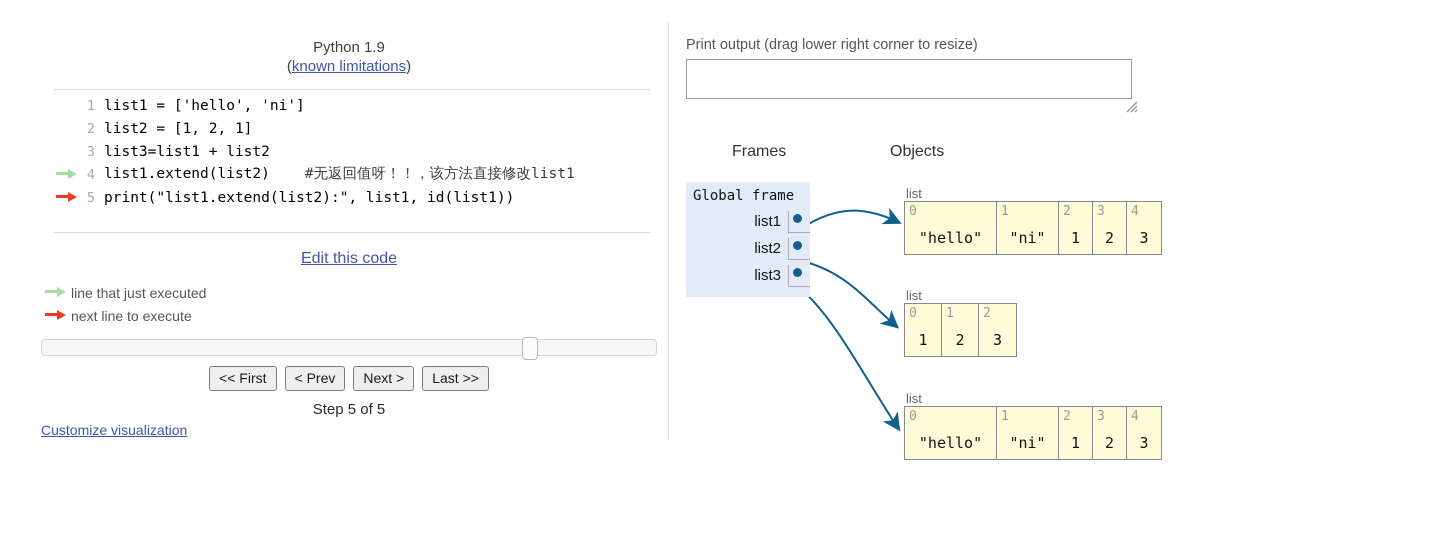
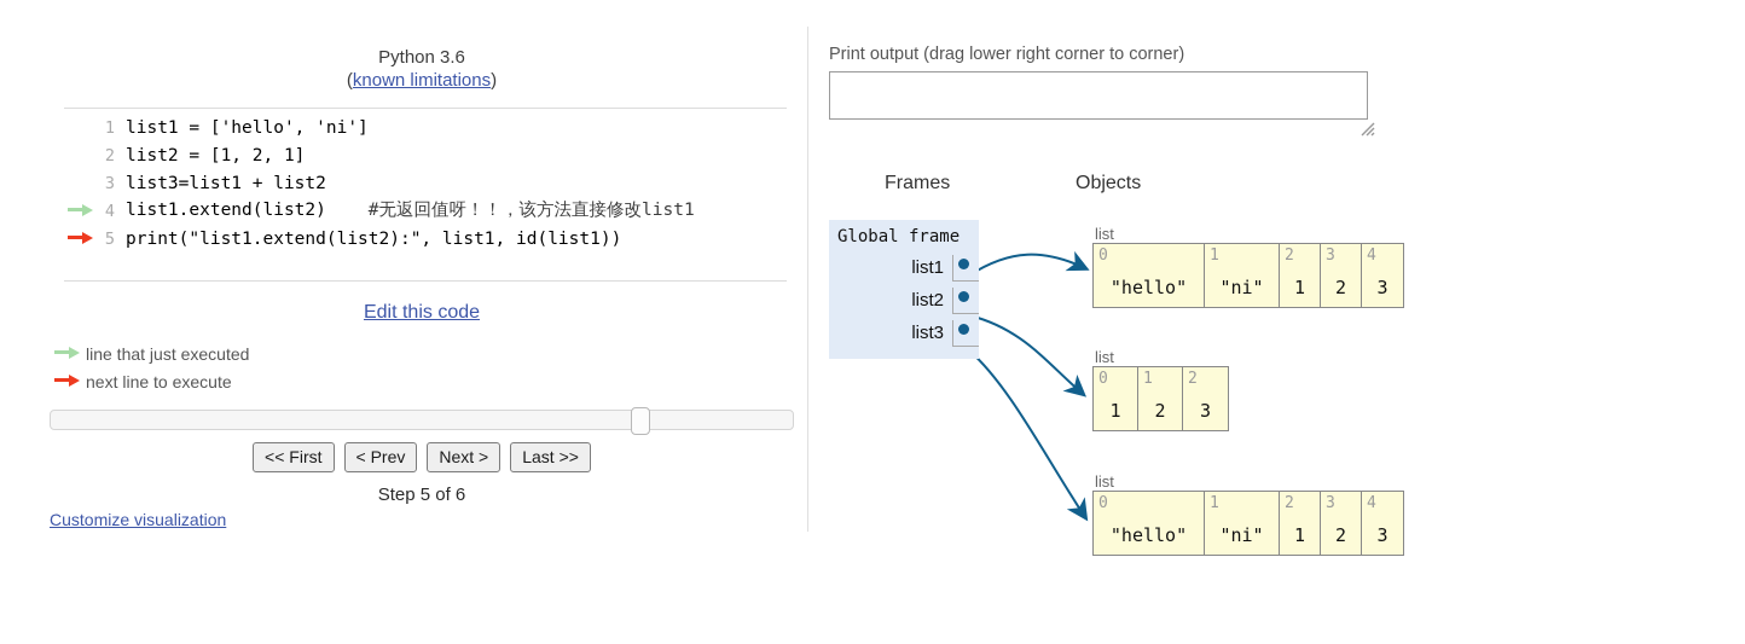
- Python 1.9
+ Python 3.6
  (known limitations)
  1
  list1 = ['hello', 'ni']
  2
  list2 = [1, 2, 1]
  3
  list3=list1 + list2
  4
  list1.extend(list2) #无返回值呀！！，该方法直接修改list1
  5
  print("list1.extend(list2):", list1, id(list1))
  Edit this code
  line that just executed
  next line to execute
  << First
  < Prev
  Next >
  Last >>
- Step 5 of 5
+ Step 5 of 6
  Customize visualization
- Print output (drag lower right corner to resize)
+ Print output (drag lower right corner to corner)
  Frames
  Objects
  Global frame
  list1
  list2
  list3
  list
  0
  "hello"
  1
  "ni"
  2
  1
  3
  2
  4
  3
  list
  0
  1
  1
  2
  2
  3
  list
  0
  "hello"
  1
  "ni"
  2
  1
  3
  2
  4
  3
